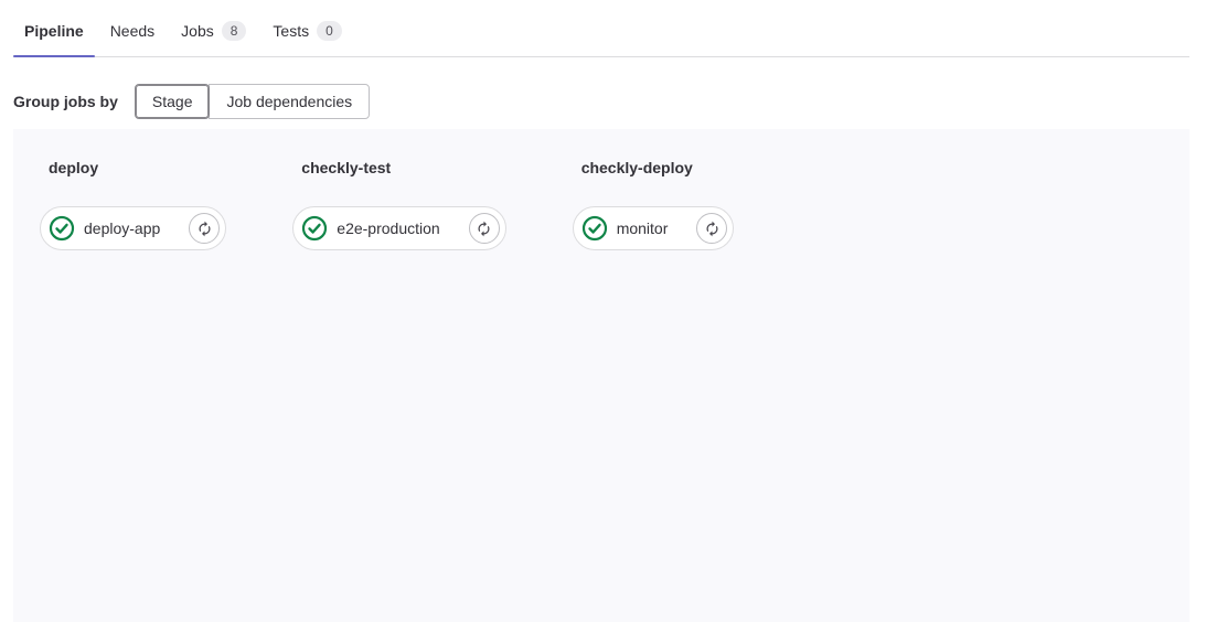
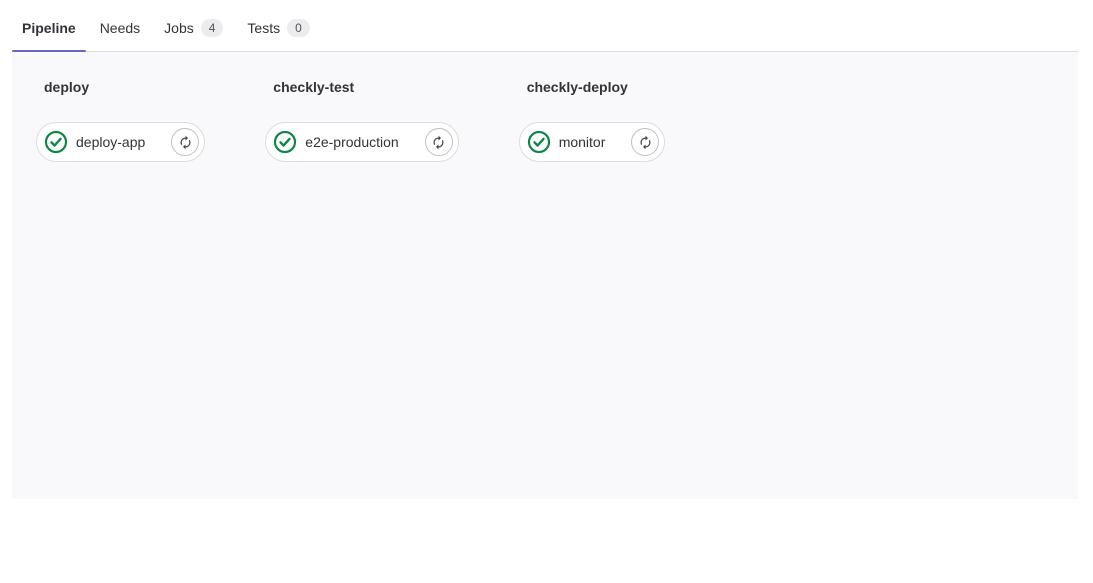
  Pipeline
  Needs
  Jobs
- 8
+ 4
  Tests
  0
- Group jobs by
- Stage
- Job dependencies
  deploy
  deploy-app
  checkly-test
  e2e-production
  checkly-deploy
  monitor
